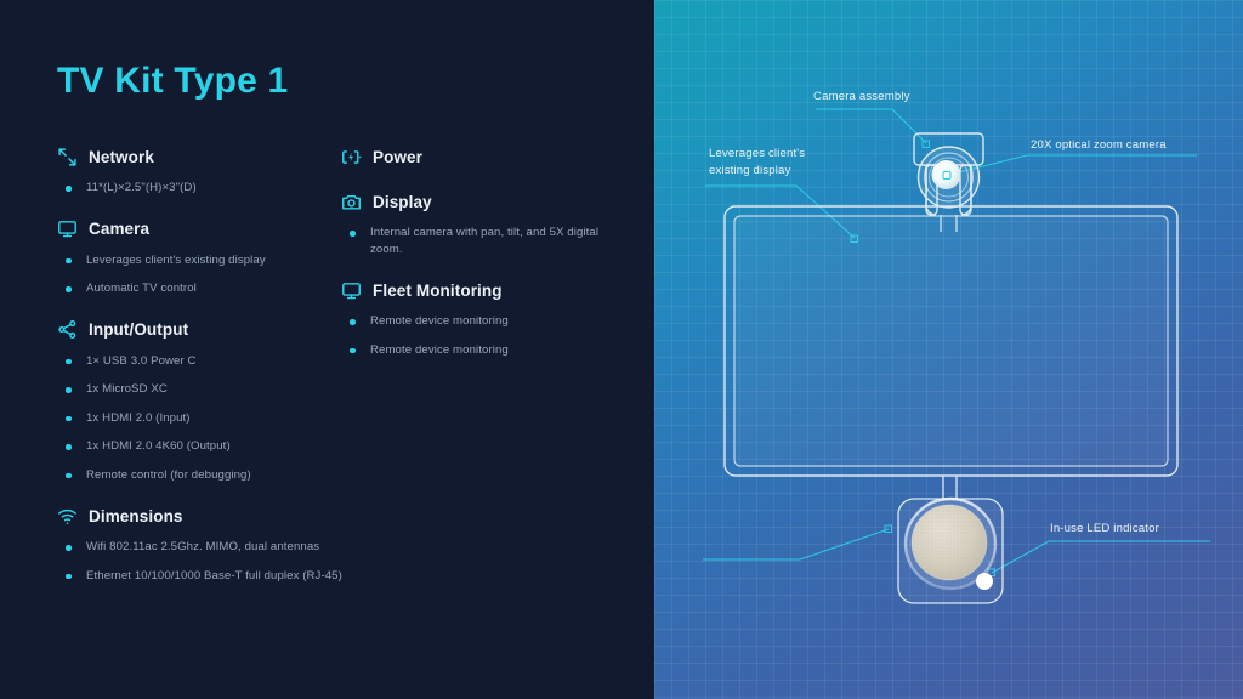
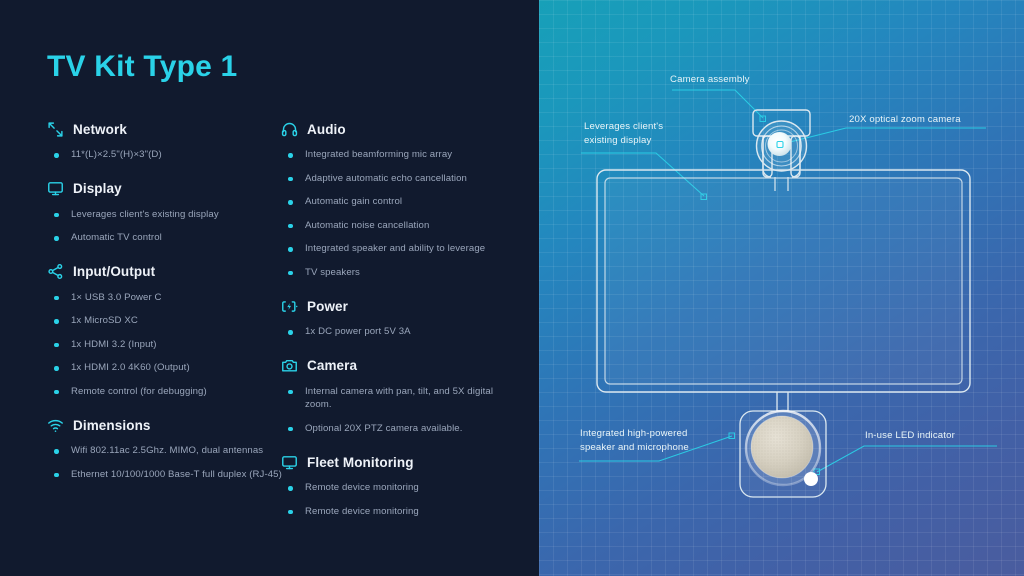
  TV Kit Type 1
  Network
  11*(L)×2.5"(H)×3"(D)
- Camera
+ Display
  Leverages client's existing display
  Automatic TV control
  Input/Output
  1× USB 3.0 Power C
  1x MicroSD XC
- 1x HDMI 2.0 (Input)
+ 1x HDMI 3.2 (Input)
  1x HDMI 2.0 4K60 (Output)
  Remote control (for debugging)
  Dimensions
  Wifi 802.11ac 2.5Ghz. MIMO, dual antennas
  Ethernet 10/100/1000 Base-T full duplex (RJ-45)
+ Audio
+ Integrated beamforming mic array
+ Adaptive automatic echo cancellation
+ Automatic gain control
+ Automatic noise cancellation
+ Integrated speaker and ability to leverage
+ TV speakers
  Power
+ 1x DC power port 5V 3A
- Display
+ Camera
  Internal camera with pan, tilt, and 5X digital zoom.
+ Optional 20X PTZ camera available.
  Fleet Monitoring
  Remote device monitoring
  Remote device monitoring
  Camera assembly
  20X optical zoom camera
  Leverages client's
  existing display
+ Integrated high-powered
+ speaker and microphone
  In-use LED indicator
